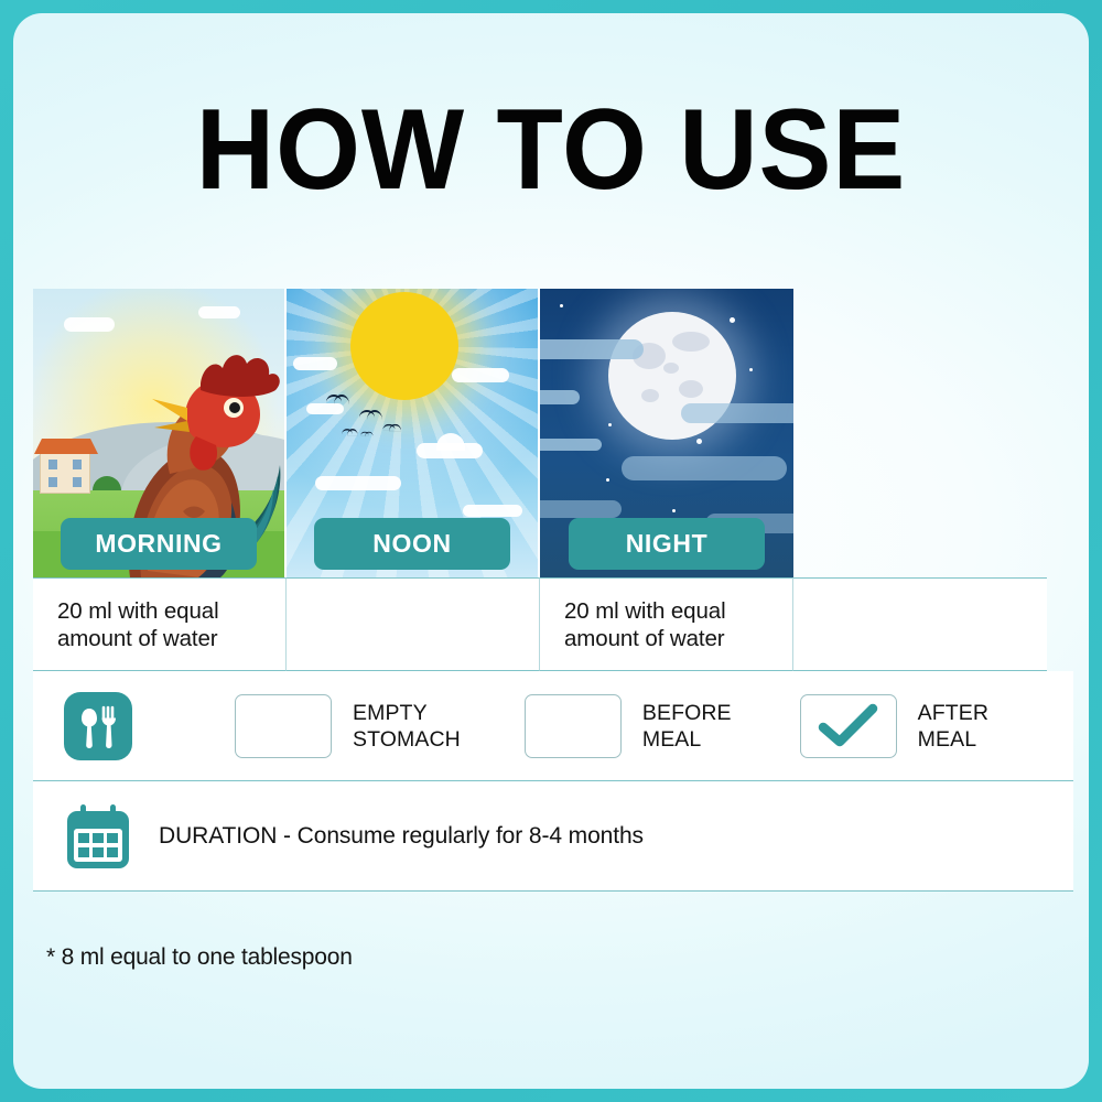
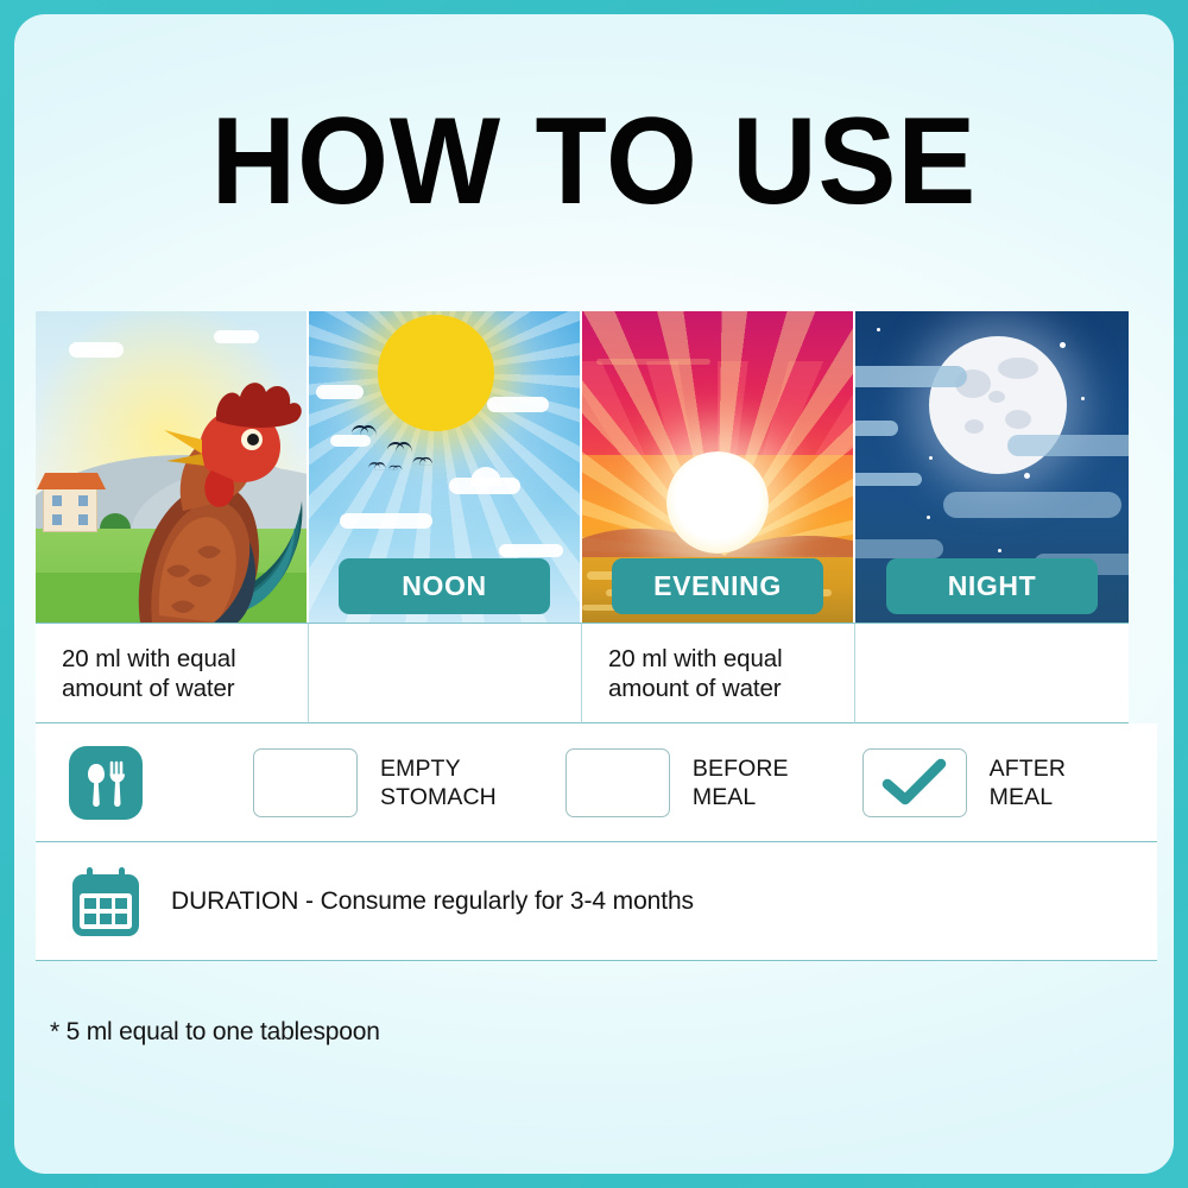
  HOW TO USE
- MORNING
  NOON
+ EVENING
  NIGHT
  20 ml with equal
  amount of water
  20 ml with equal
  amount of water
  EMPTY
  STOMACH
  BEFORE
  MEAL
  AFTER
  MEAL
- DURATION - Consume regularly for 8-4 months
+ DURATION - Consume regularly for 3-4 months
- * 8 ml equal to one tablespoon
+ * 5 ml equal to one tablespoon
